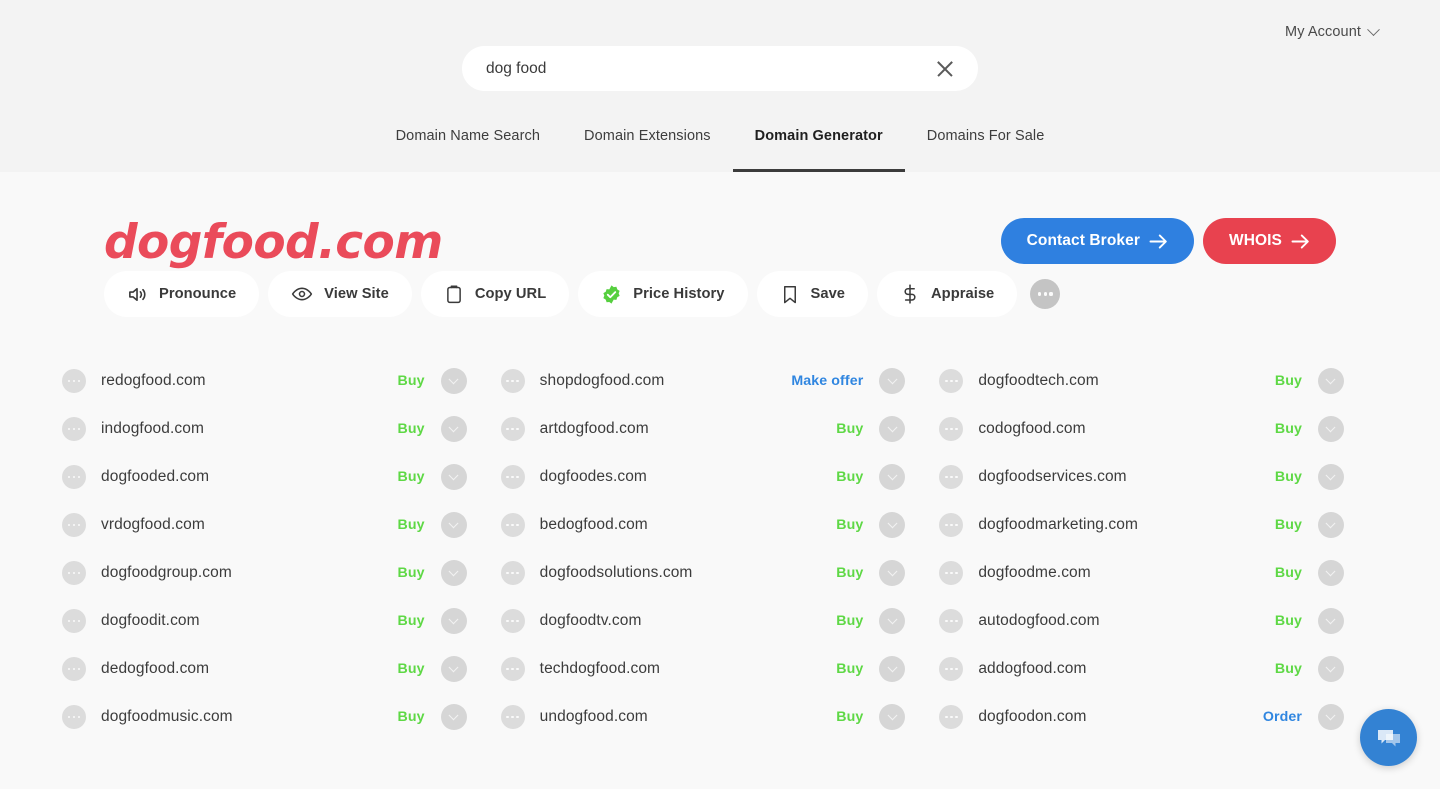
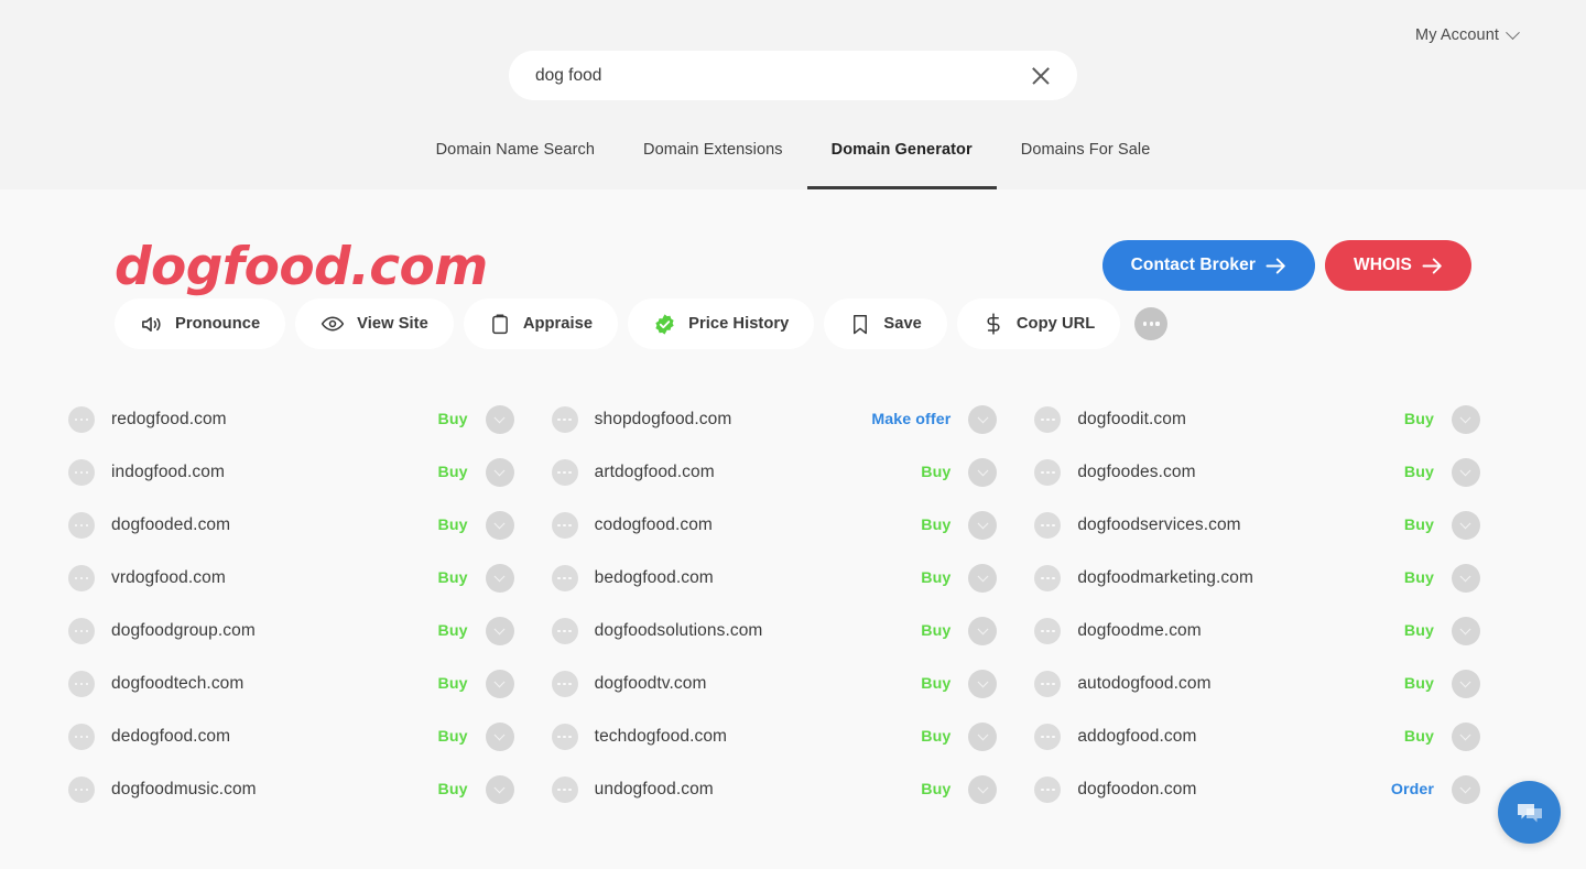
  My Account
  dog food
  Domain Name Search
  Domain Extensions
  Domain Generator
  Domains For Sale
  dogfood.com
  Contact Broker
  WHOIS
  Pronounce
  View Site
- Copy URL
+ Appraise
  Price History
  Save
- Appraise
+ Copy URL
  redogfood.com
  Buy
  indogfood.com
  Buy
  dogfooded.com
  Buy
  vrdogfood.com
  Buy
  dogfoodgroup.com
  Buy
- dogfoodit.com
+ dogfoodtech.com
  Buy
  dedogfood.com
  Buy
  dogfoodmusic.com
  Buy
  shopdogfood.com
  Make offer
  artdogfood.com
  Buy
- dogfoodes.com
+ codogfood.com
  Buy
  bedogfood.com
  Buy
  dogfoodsolutions.com
  Buy
  dogfoodtv.com
  Buy
  techdogfood.com
  Buy
  undogfood.com
  Buy
- dogfoodtech.com
+ dogfoodit.com
  Buy
- codogfood.com
+ dogfoodes.com
  Buy
  dogfoodservices.com
  Buy
  dogfoodmarketing.com
  Buy
  dogfoodme.com
  Buy
  autodogfood.com
  Buy
  addogfood.com
  Buy
  dogfoodon.com
  Order
